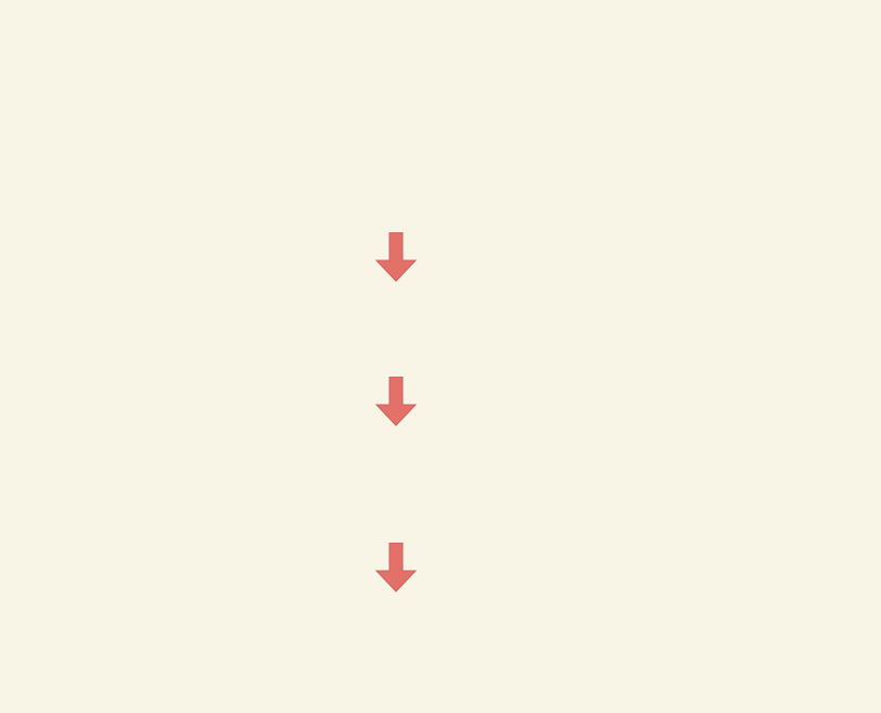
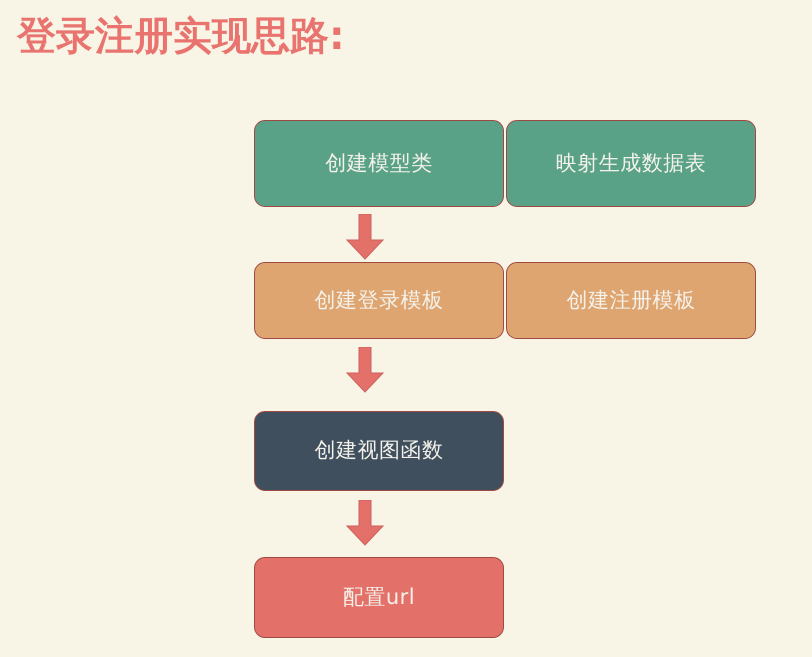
+ 登录注册实现思路:
+ 创建模型类
+ 映射生成数据表
+ 创建登录模板
+ 创建注册模板
+ 创建视图函数
+ 配置url
